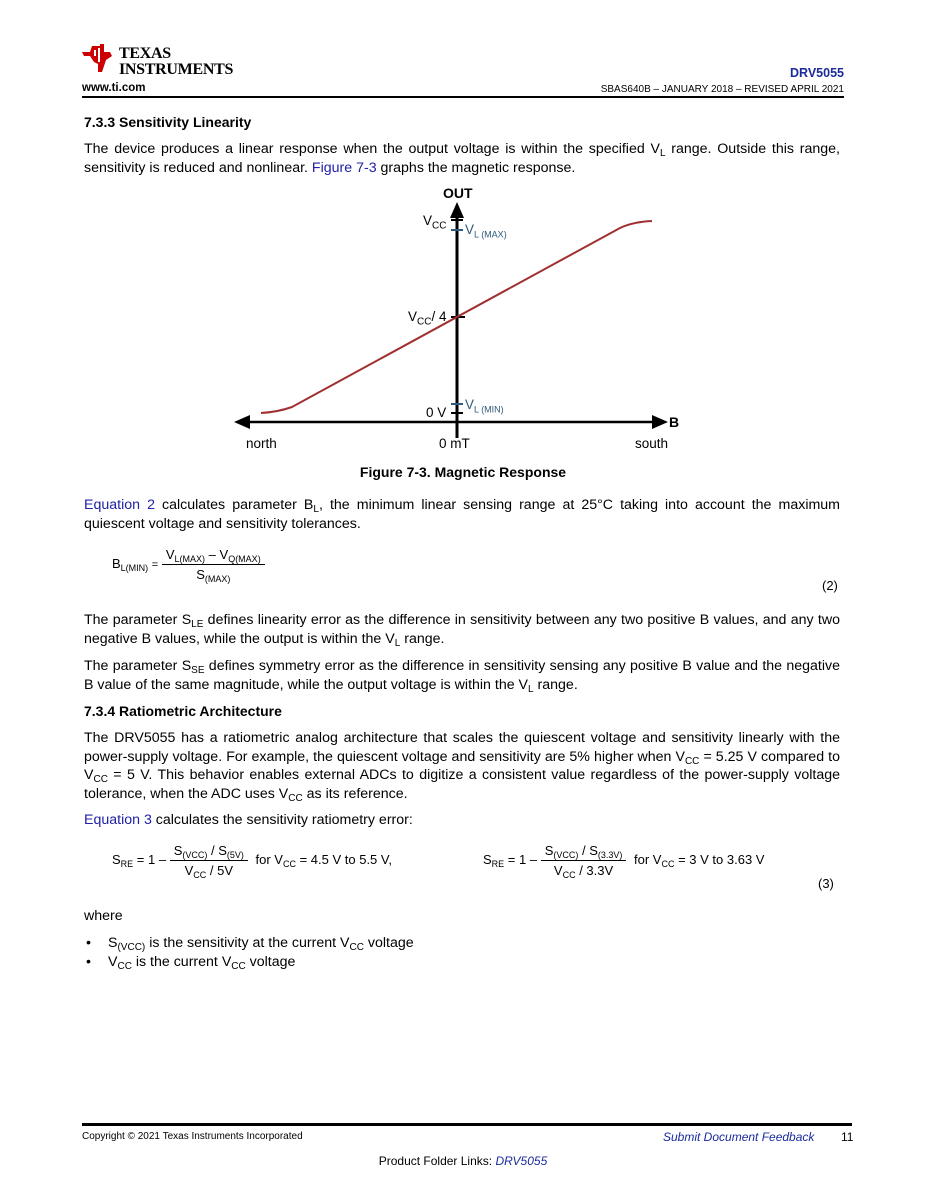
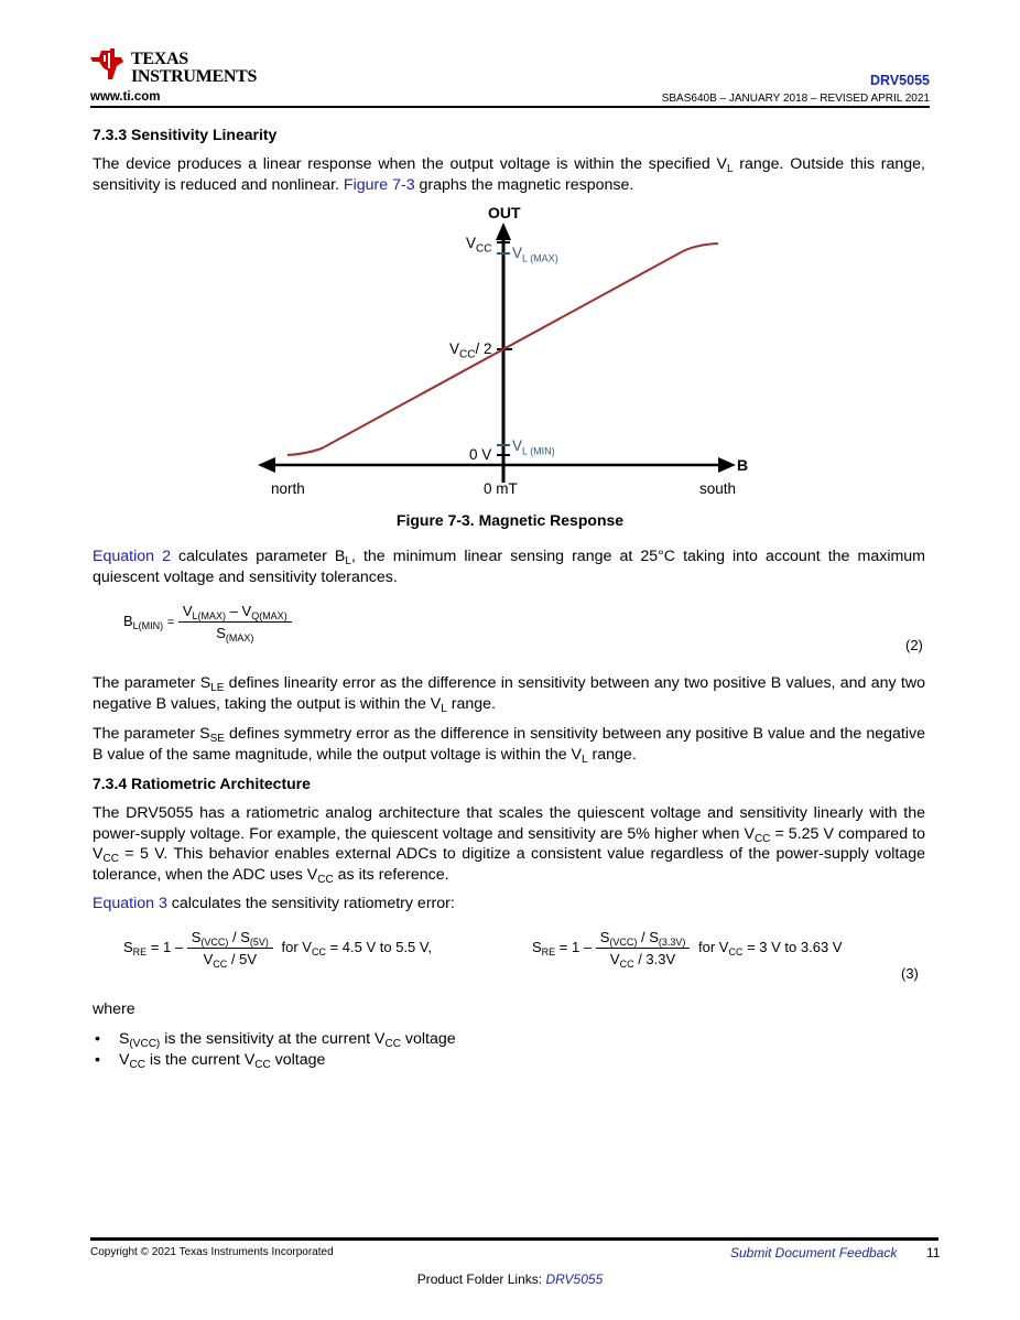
  TEXAS
  INSTRUMENTS
  www.ti.com
  DRV5055
  SBAS640B – JANUARY 2018 – REVISED APRIL 2021
  7.3.3 Sensitivity Linearity
  The device produces a linear response when the output voltage is within the specified VL range. Outside this range, sensitivity is reduced and nonlinear. Figure 7-3 graphs the magnetic response.
  OUT
  VCC
  VL (MAX)
- VCC/ 4
+ VCC/ 2
  0 V
  VL (MIN)
  B
  north
  0 mT
  south
  Figure 7-3. Magnetic Response
  Equation 2 calculates parameter BL, the minimum linear sensing range at 25°C taking into account the maximum quiescent voltage and sensitivity tolerances.
  BL(MIN) =
  VL(MAX) – VQ(MAX)
  S(MAX)
  (2)
- The parameter SLE defines linearity error as the difference in sensitivity between any two positive B values, and any two negative B values, while the output is within the VL range.
+ The parameter SLE defines linearity error as the difference in sensitivity between any two positive B values, and any two negative B values, taking the output is within the VL range.
- The parameter SSE defines symmetry error as the difference in sensitivity sensing any positive B value and the negative B value of the same magnitude, while the output voltage is within the VL range.
+ The parameter SSE defines symmetry error as the difference in sensitivity between any positive B value and the negative B value of the same magnitude, while the output voltage is within the VL range.
  7.3.4 Ratiometric Architecture
  The DRV5055 has a ratiometric analog architecture that scales the quiescent voltage and sensitivity linearly with the power-supply voltage. For example, the quiescent voltage and sensitivity are 5% higher when VCC = 5.25 V compared to VCC = 5 V. This behavior enables external ADCs to digitize a consistent value regardless of the power-supply voltage tolerance, when the ADC uses VCC as its reference.
  Equation 3 calculates the sensitivity ratiometry error:
  SRE = 1 –
  S(VCC) / S(5V)
  VCC / 5V
  for VCC = 4.5 V to 5.5 V,
  SRE = 1 –
  S(VCC) / S(3.3V)
  VCC / 3.3V
  for VCC = 3 V to 3.63 V
  (3)
  where
  S(VCC) is the sensitivity at the current VCC voltage
  VCC is the current VCC voltage
  Copyright © 2021 Texas Instruments Incorporated
  Submit Document Feedback
  11
  Product Folder Links: DRV5055
